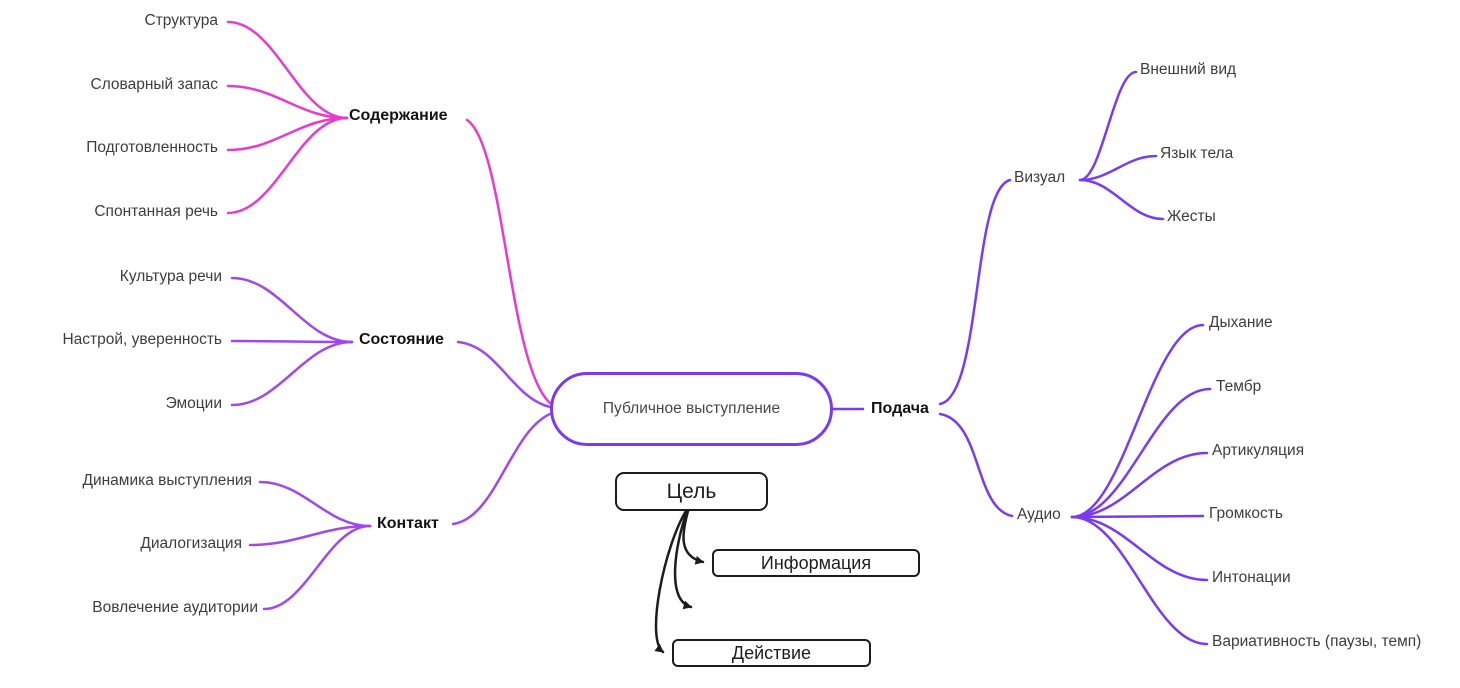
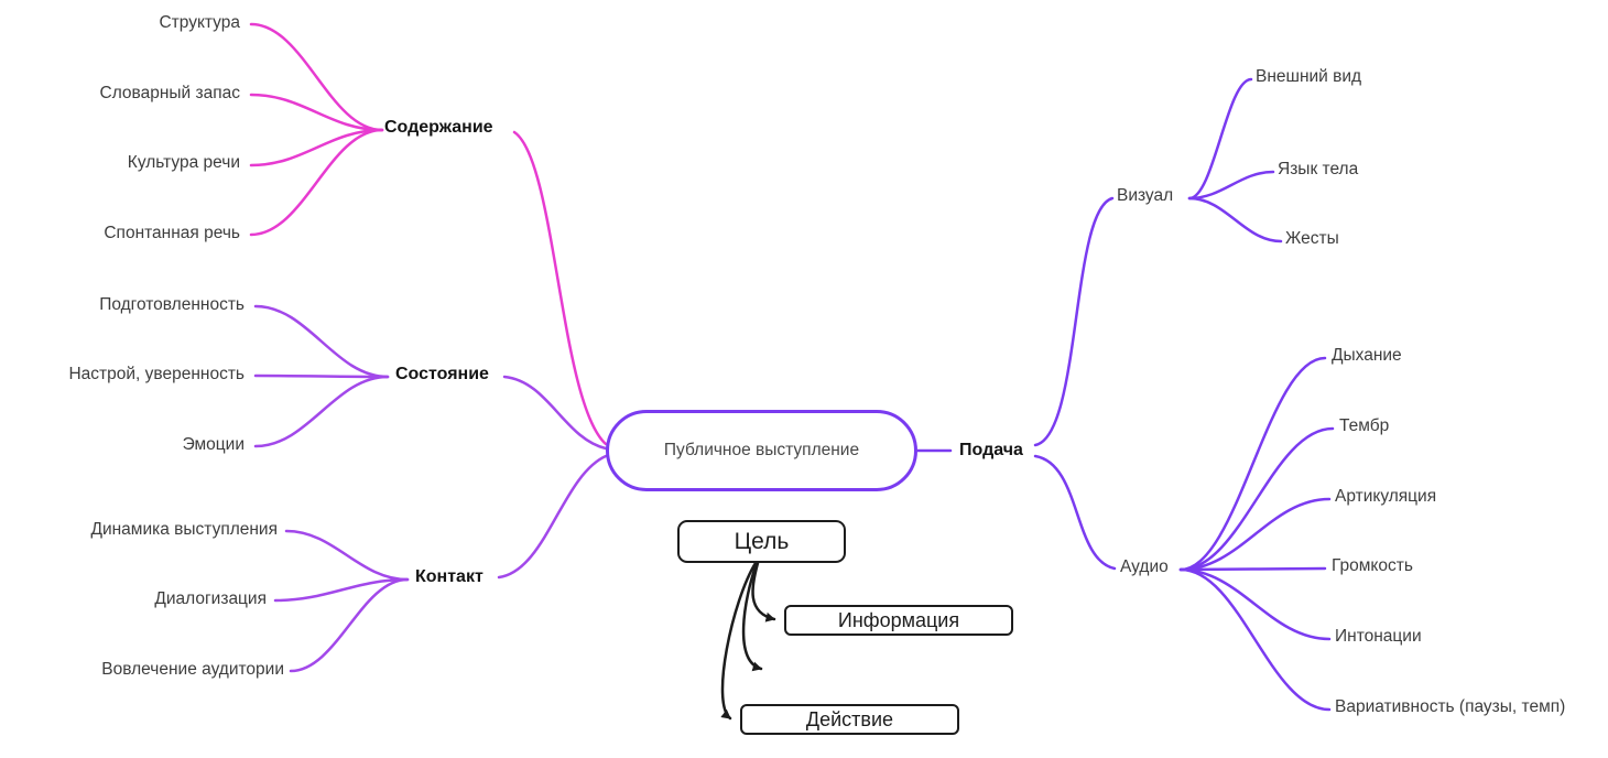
  Структура
  Словарный запас
- Подготовленность
+ Культура речи
  Спонтанная речь
  Содержание
- Культура речи
+ Подготовленность
  Настрой, уверенность
  Эмоции
  Состояние
  Динамика выступления
  Диалогизация
  Вовлечение аудитории
  Контакт
  Публичное выступление
  Подача
  Визуал
  Аудио
  Внешний вид
  Язык тела
  Жесты
  Дыхание
  Тембр
  Артикуляция
  Громкость
  Интонации
  Вариативность (паузы, темп)
  Цель
  Информация
  Действие
